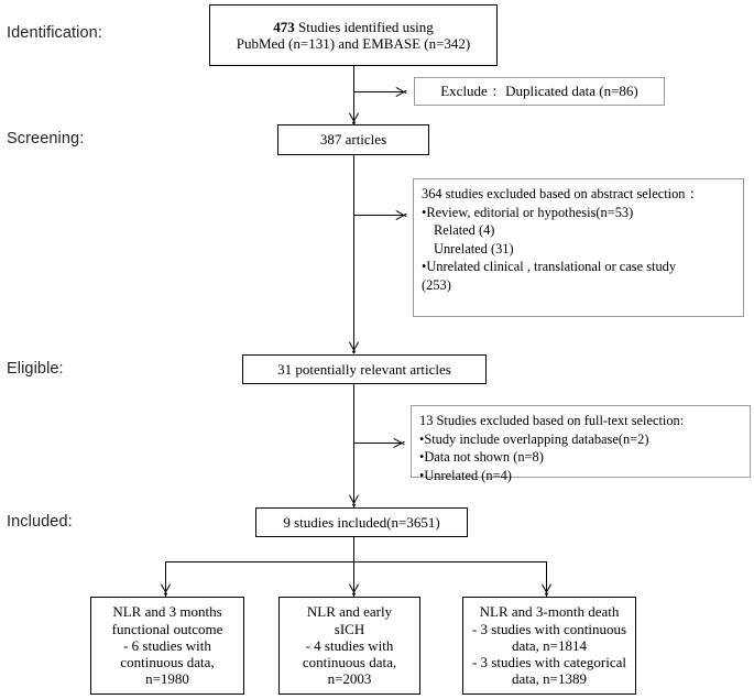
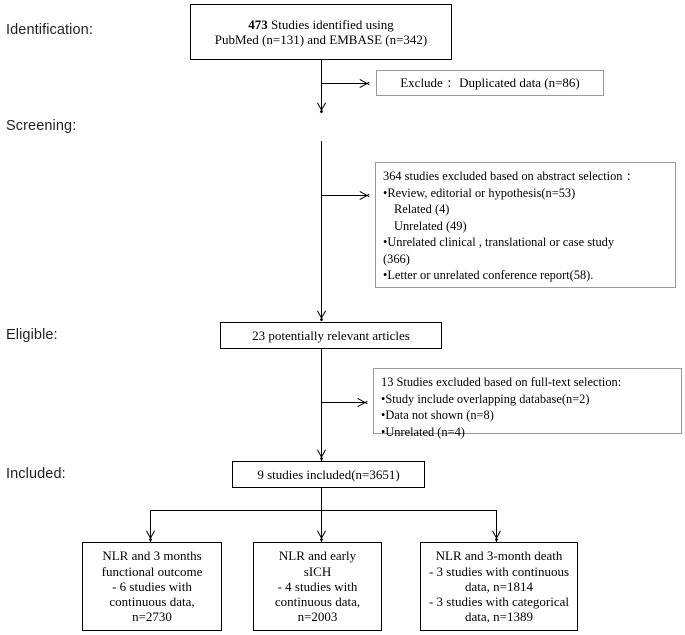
  Identification:
  Screening:
  Eligible:
  Included:
  473 Studies identified using
  PubMed (n=131) and EMBASE (n=342)
  Exclude： Duplicated data (n=86)
- 387 articles
  364 studies excluded based on abstract selection：
  •Review, editorial or hypothesis(n=53)
  Related (4)
- Unrelated (31)
+ Unrelated (49)
  •Unrelated clinical , translational or case study
- (253)
+ (366)
+ •Letter or unrelated conference report(58).
- 31 potentially relevant articles
+ 23 potentially relevant articles
  13 Studies excluded based on full-text selection:
  •Study include overlapping database(n=2)
  •Data not shown (n=8)
  •Unrelated (n=4)
  9 studies included(n=3651)
  NLR and 3 months
  functional outcome
  - 6 studies with
  continuous data,
- n=1980
+ n=2730
  NLR and early
  sICH
  - 4 studies with
  continuous data,
  n=2003
  NLR and 3-month death
  - 3 studies with continuous
  data, n=1814
  - 3 studies with categorical
  data, n=1389
